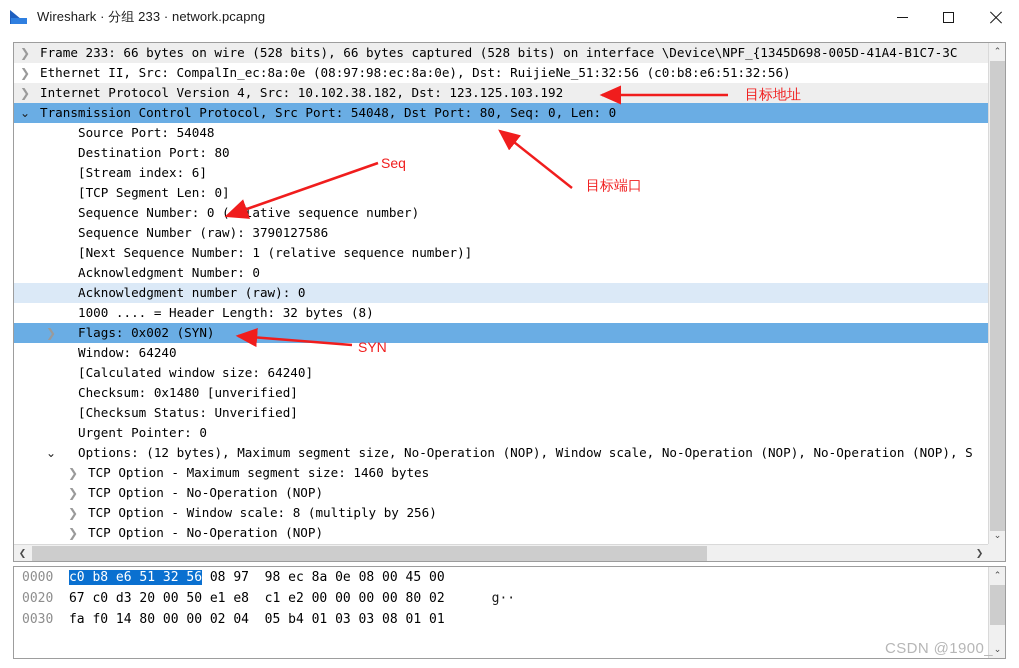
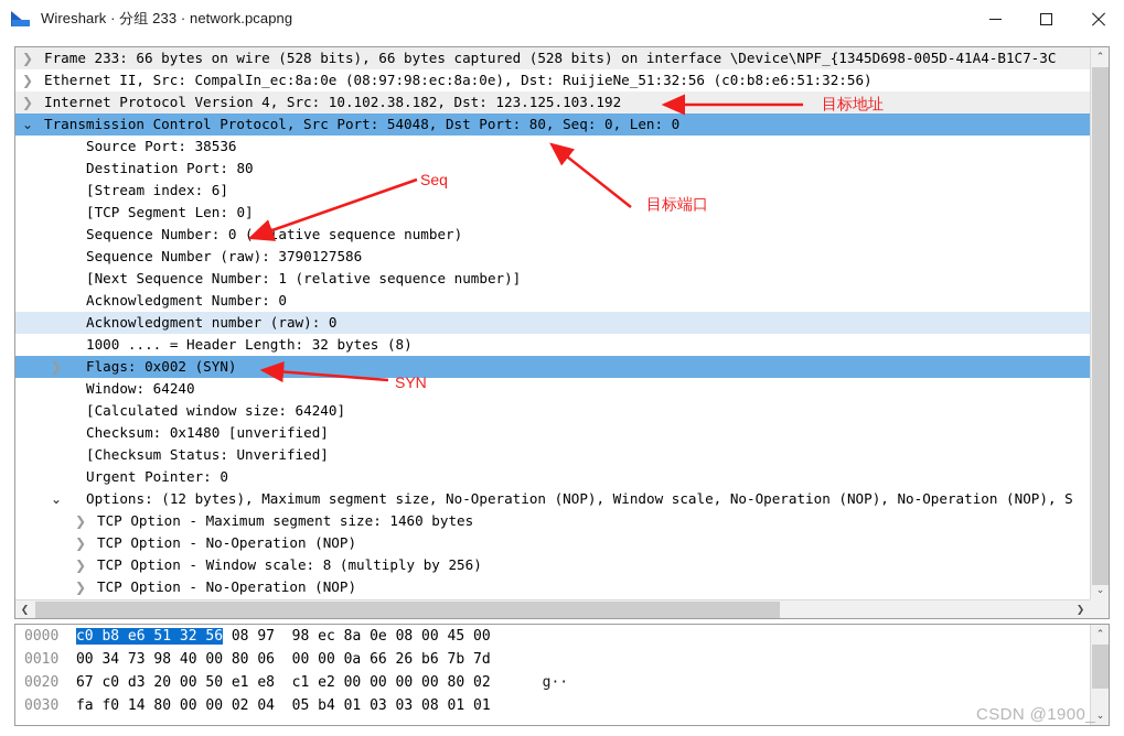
  Wireshark · 分组 233 · network.pcapng
  ❯
  Frame 233: 66 bytes on wire (528 bits), 66 bytes captured (528 bits) on interface \Device\NPF_{1345D698-005D-41A4-B1C7-3C
  ❯
  Ethernet II, Src: CompalIn_ec:8a:0e (08:97:98:ec:8a:0e), Dst: RuijieNe_51:32:56 (c0:b8:e6:51:32:56)
  ❯
  Internet Protocol Version 4, Src: 10.102.38.182, Dst: 123.125.103.192
  ⌄
  Transmission Control Protocol, Src Port: 54048, Dst Port: 80, Seq: 0, Len: 0
- Source Port: 54048
+ Source Port: 38536
  Destination Port: 80
  [Stream index: 6]
  [TCP Segment Len: 0]
  Sequence Number: 0 (elative sequence number)
  Sequence Number (raw): 3790127586
  [Next Sequence Number: 1 (relative sequence number)]
  Acknowledgment Number: 0
  Acknowledgment number (raw): 0
  1000 .... = Header Length: 32 bytes (8)
  ❯
  Flags: 0x002 (SYN)
  Window: 64240
  [Calculated window size: 64240]
  Checksum: 0x1480 [unverified]
  [Checksum Status: Unverified]
  Urgent Pointer: 0
  ⌄
  Options: (12 bytes), Maximum segment size, No-Operation (NOP), Window scale, No-Operation (NOP), No-Operation (NOP), S
  ❯
  TCP Option - Maximum segment size: 1460 bytes
  ❯
  TCP Option - No-Operation (NOP)
  ❯
  TCP Option - Window scale: 8 (multiply by 256)
  ❯
  TCP Option - No-Operation (NOP)
  ⌃
  ⌄
  ❮
  ❯
  0000 c0 b8 e6 51 32 56 08 97 98 ec 8a 0e 08 00 45 00
+ 0010 00 34 73 98 40 00 80 06 00 00 0a 66 26 b6 7b 7d
  0020 67 c0 d3 20 00 50 e1 e8 c1 e2 00 00 00 00 80 02 g··
  0030 fa f0 14 80 00 00 02 04 05 b4 01 03 03 08 01 01
  ⌃
  ⌄
  目标地址
  目标端口
  Seq
  SYN
  CSDN @1900_
